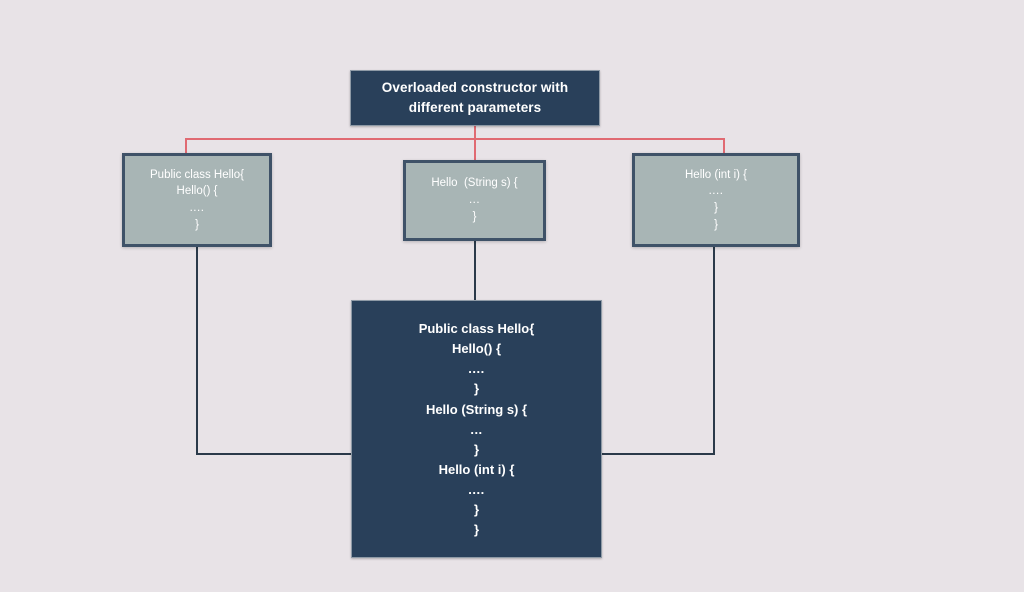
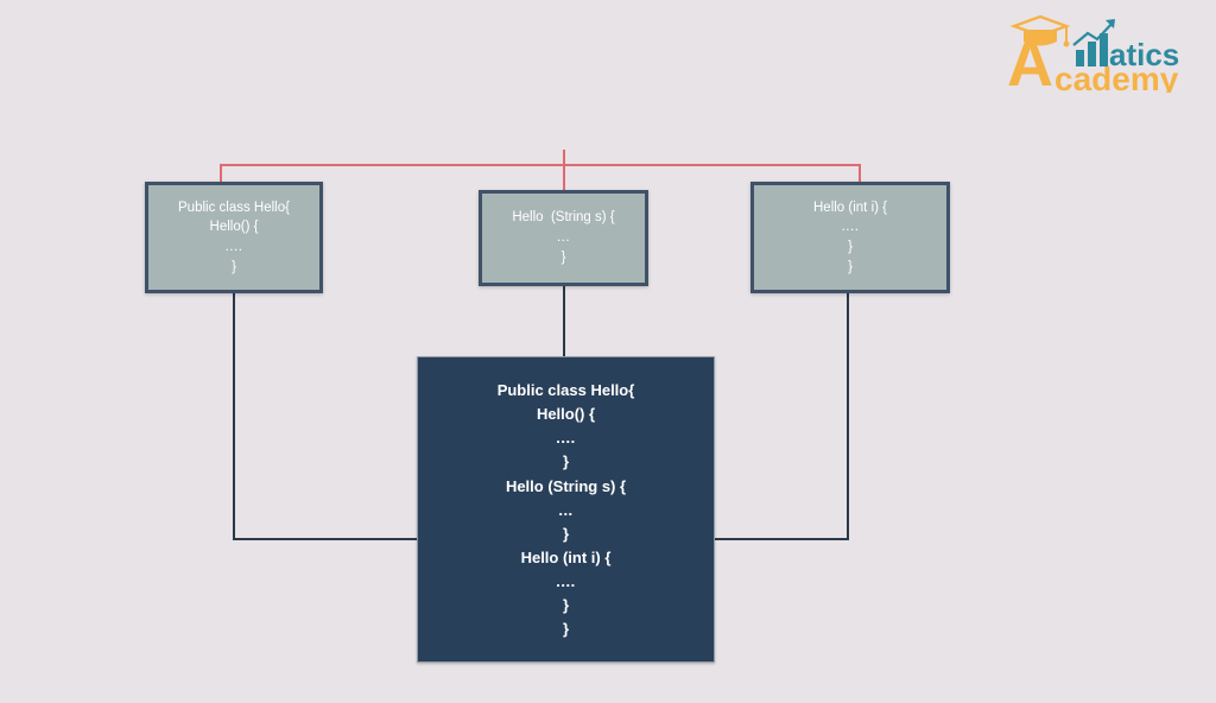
- Overloaded constructor with different parameters
  Public class Hello{
  Hello() {
  ....
  }
  Hello (String s) {
  ...
  }
  Hello (int i) {
  ....
  }
  }
  Public class Hello{
  Hello() {
  ....
  }
  Hello (String s) {
  ...
  }
  Hello (int i) {
  ....
  }
  }
+ A
+ atics
+ cademy
